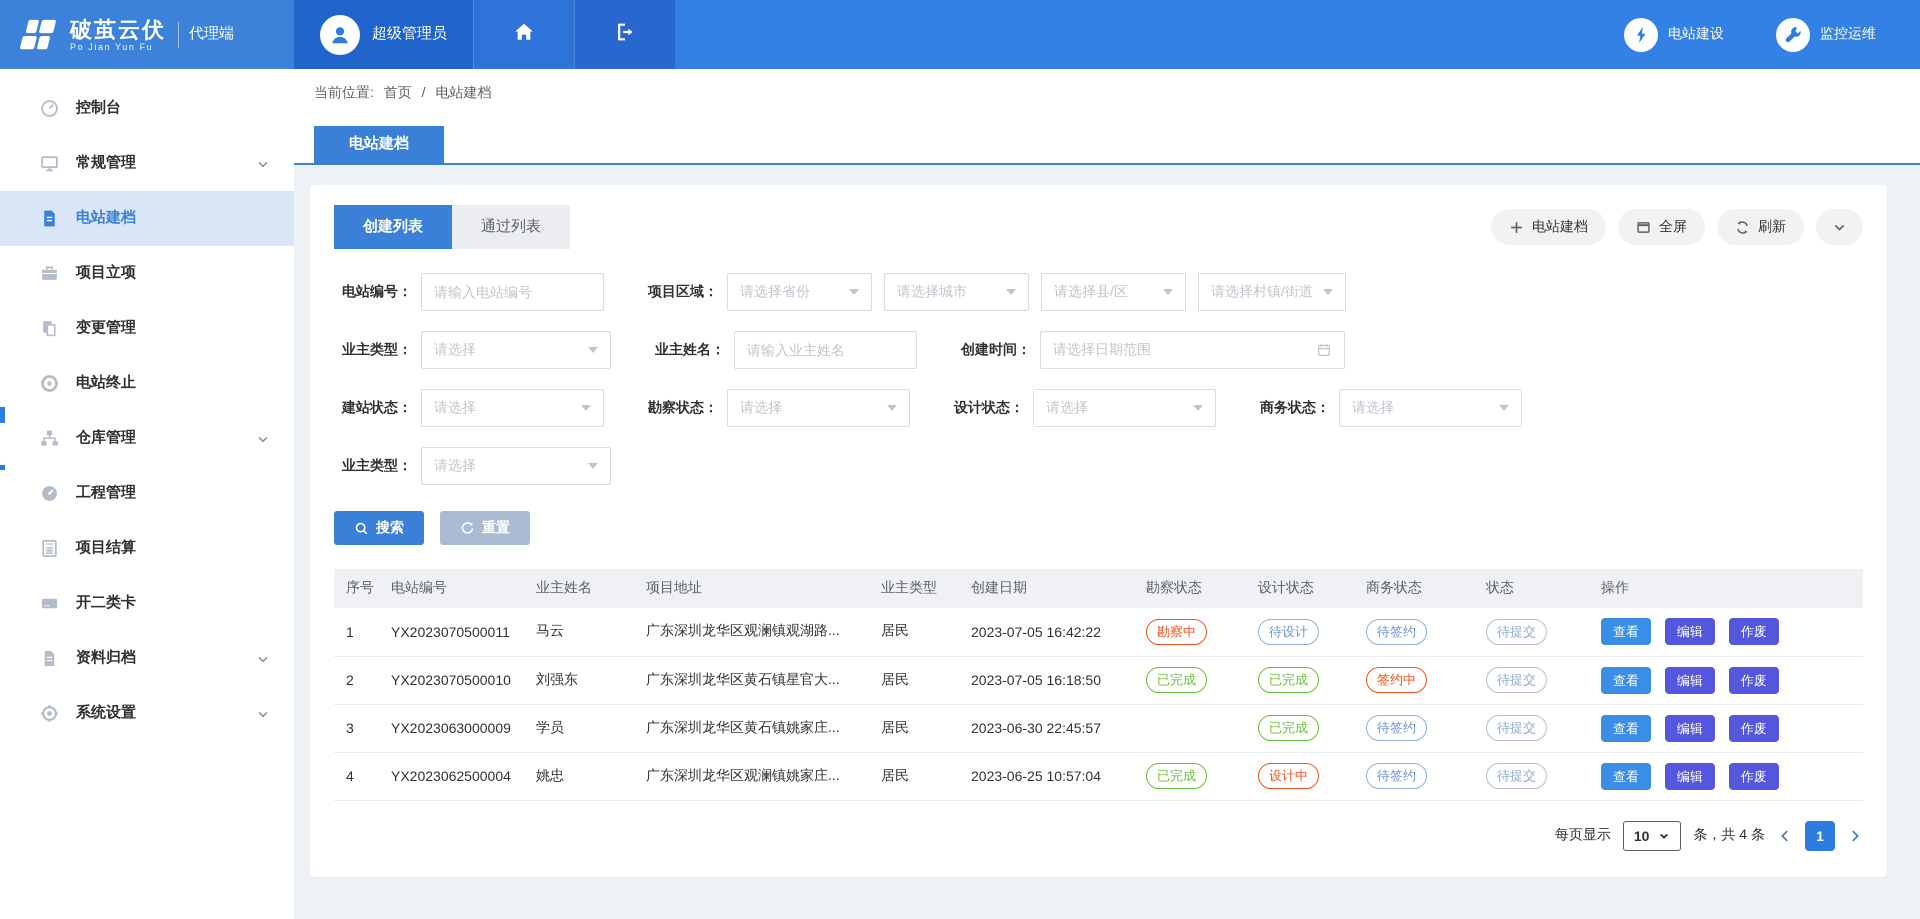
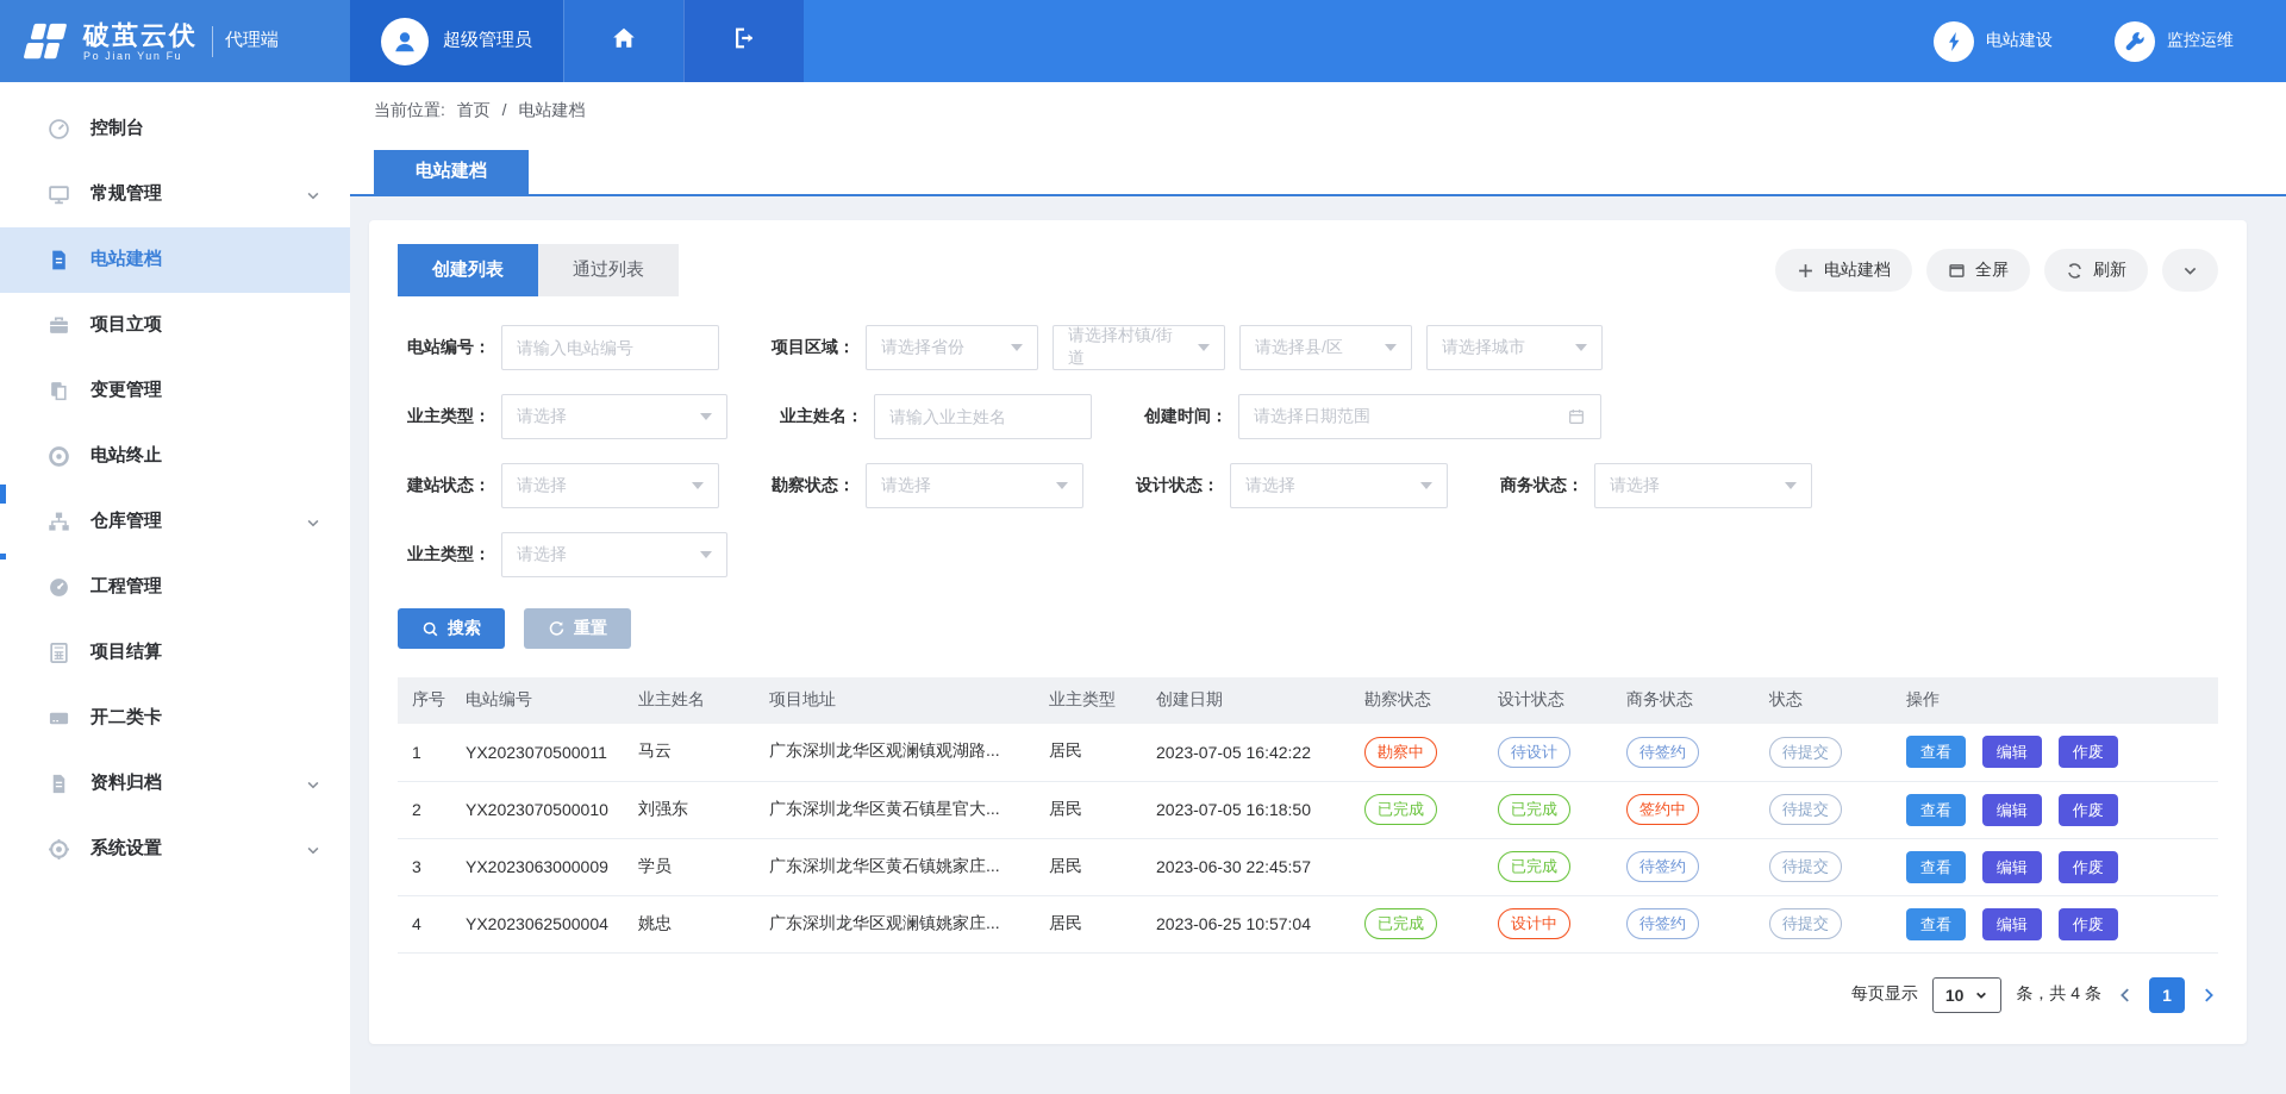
  破茧云伏
  Po Jian Yun Fu
  代理端
  超级管理员
  电站建设
  监控运维
  控制台
  常规管理
  电站建档
  项目立项
  变更管理
  电站终止
  仓库管理
  工程管理
  项目结算
  开二类卡
  资料归档
  系统设置
  当前位置: 首页 / 电站建档
  电站建档
  创建列表
  通过列表
  电站建档
  全屏
  刷新
  电站编号：
  请输入电站编号
  项目区域：
  请选择省份
- 请选择城市
+ 请选择村镇/街道
  请选择县/区
- 请选择村镇/街道
+ 请选择城市
  业主类型：
  请选择
  业主姓名：
  请输入业主姓名
  创建时间：
  请选择日期范围
  建站状态：
  请选择
  勘察状态：
  请选择
  设计状态：
  请选择
  商务状态：
  请选择
  业主类型：
  请选择
  搜索
  重置
  序号	电站编号	业主姓名	项目地址	业主类型	创建日期	勘察状态	设计状态	商务状态	状态	操作
  1	YX2023070500011	马云	广东深圳龙华区观澜镇观湖路...	居民	2023-07-05 16:42:22	勘察中	待设计	待签约	待提交	查看 编辑 作废
  2	YX2023070500010	刘强东	广东深圳龙华区黄石镇星官大...	居民	2023-07-05 16:18:50	已完成	已完成	签约中	待提交	查看 编辑 作废
  3	YX2023063000009	学员	广东深圳龙华区黄石镇姚家庄...	居民	2023-06-30 22:45:57		已完成	待签约	待提交	查看 编辑 作废
  4	YX2023062500004	姚忠	广东深圳龙华区观澜镇姚家庄...	居民	2023-06-25 10:57:04	已完成	设计中	待签约	待提交	查看 编辑 作废
  每页显示
  10
  条，共 4 条
  1
